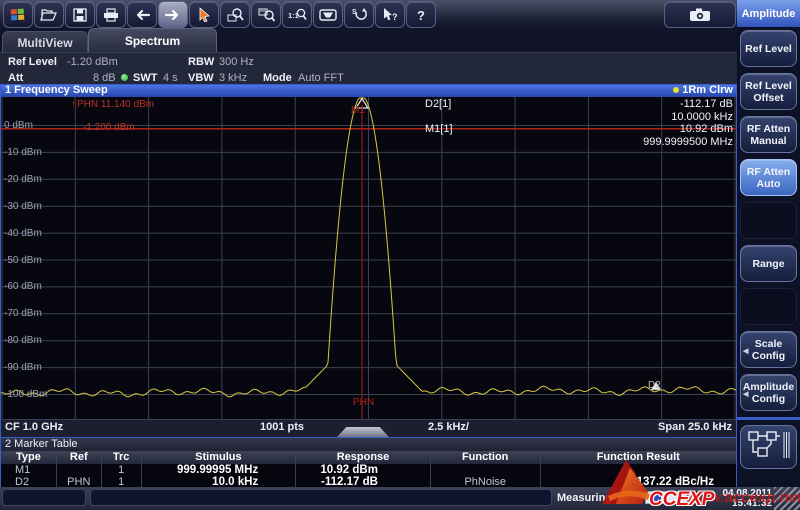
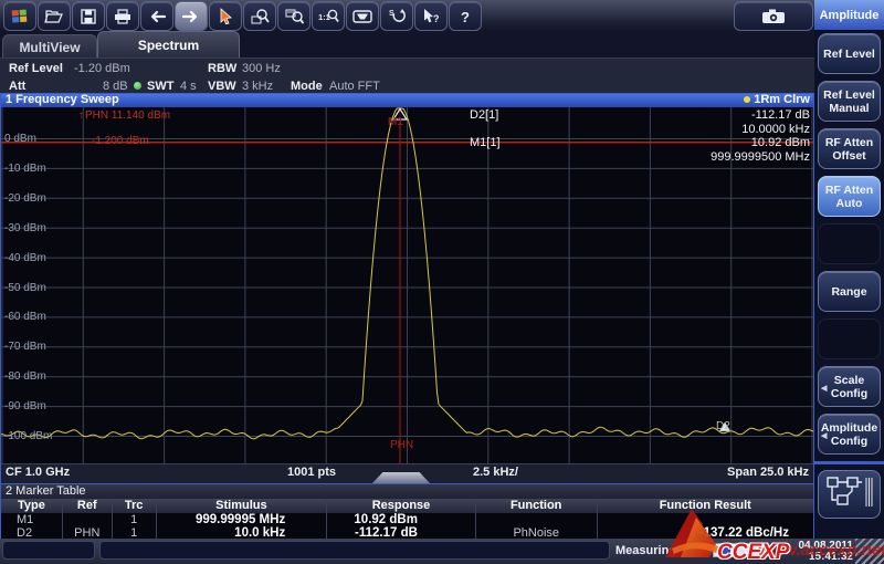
  1:1
  ?
  ?
  MultiView
  Spectrum
  Ref Level
  -1.20 dBm
  RBW
  300 Hz
  Att
  8 dB
  SWT
  4 s
  VBW
  3 kHz
  Mode
  Auto FFT
  1 Frequency Sweep
  1Rm Clrw
  0 dBm
  -10 dBm
  -20 dBm
  -30 dBm
  -40 dBm
  -50 dBm
  -60 dBm
  -70 dBm
  -80 dBm
  -90 dBm
  -100 dBm
  PHN 11.140 dBm
  -1.200 dBm
  D2[1]
  -112.17 dB
  10.0000 kHz
  M1[1]
  10.92 dBm
  999.9999500 MHz
  M1
  PHN
  D2
  CF 1.0 GHz
  1001 pts
  2.5 kHz/
  Span 25.0 kHz
  2 Marker Table
  Type
  Ref
  Trc
  Stimulus
  Response
  Function
  Function Result
  M1
  1
  999.99995 MHz
  10.92 dBm
  D2
  PHN
  1
  10.0 kHz
  -112.17 dB
  PhNoise
  37.22 dBc/Hz
  Amplitude
  Ref Level
  Ref Level
- Offset
+ Manual
  RF Atten
- Manual
+ Offset
  RF Atten
  Auto
  Range
  Scale
  Config
  Amplitude
  Config
  04.08.2011
  15:41:32
  www.accexp.ne
  CCEXP
